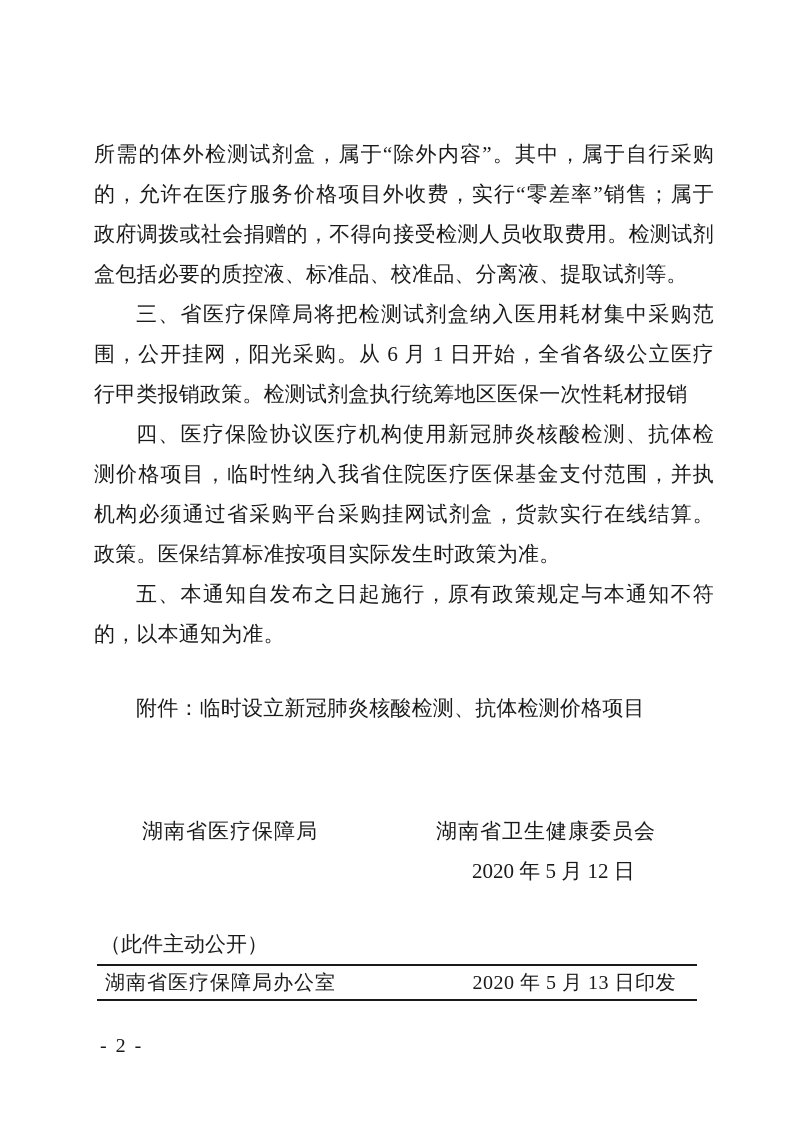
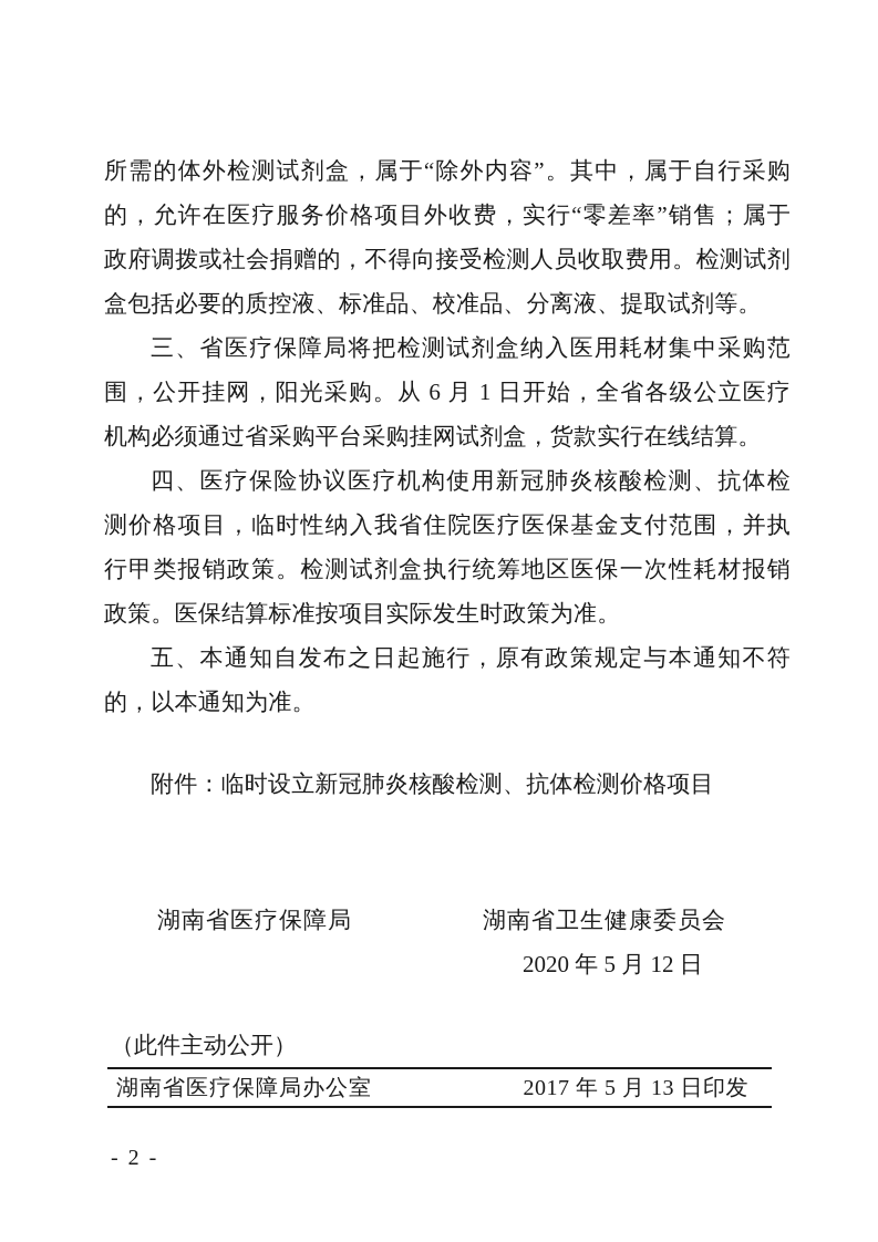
  所需的体外检测试剂盒，属于“除外内容”。其中，属于自行采购
  的，允许在医疗服务价格项目外收费，实行“零差率”销售；属于
  政府调拨或社会捐赠的，不得向接受检测人员收取费用。检测试剂
  盒包括必要的质控液、标准品、校准品、分离液、提取试剂等。
  三、省医疗保障局将把检测试剂盒纳入医用耗材集中采购范
  围，公开挂网，阳光采购。从 6 月 1 日开始，全省各级公立医疗
- 行甲类报销政策。检测试剂盒执行统筹地区医保一次性耗材报销
+ 机构必须通过省采购平台采购挂网试剂盒，货款实行在线结算。
  四、医疗保险协议医疗机构使用新冠肺炎核酸检测、抗体检
  测价格项目，临时性纳入我省住院医疗医保基金支付范围，并执
- 机构必须通过省采购平台采购挂网试剂盒，货款实行在线结算。
+ 行甲类报销政策。检测试剂盒执行统筹地区医保一次性耗材报销
  政策。医保结算标准按项目实际发生时政策为准。
  五、本通知自发布之日起施行，原有政策规定与本通知不符
  的，以本通知为准。
  附件：临时设立新冠肺炎核酸检测、抗体检测价格项目
  湖南省医疗保障局
  湖南省卫生健康委员会
  2020 年 5 月 12 日
  （此件主动公开）
  湖南省医疗保障局办公室
- 2020 年 5 月 13 日印发
+ 2017 年 5 月 13 日印发
  - 2 -
